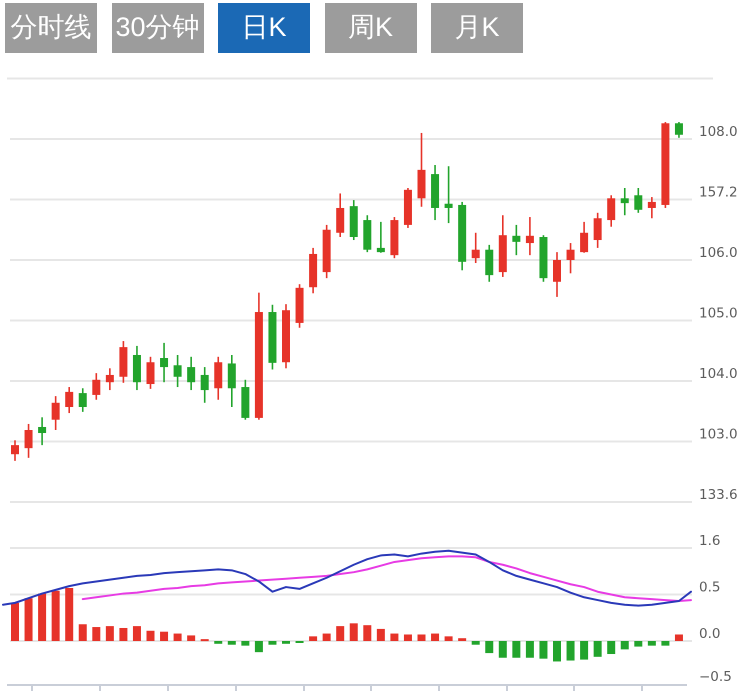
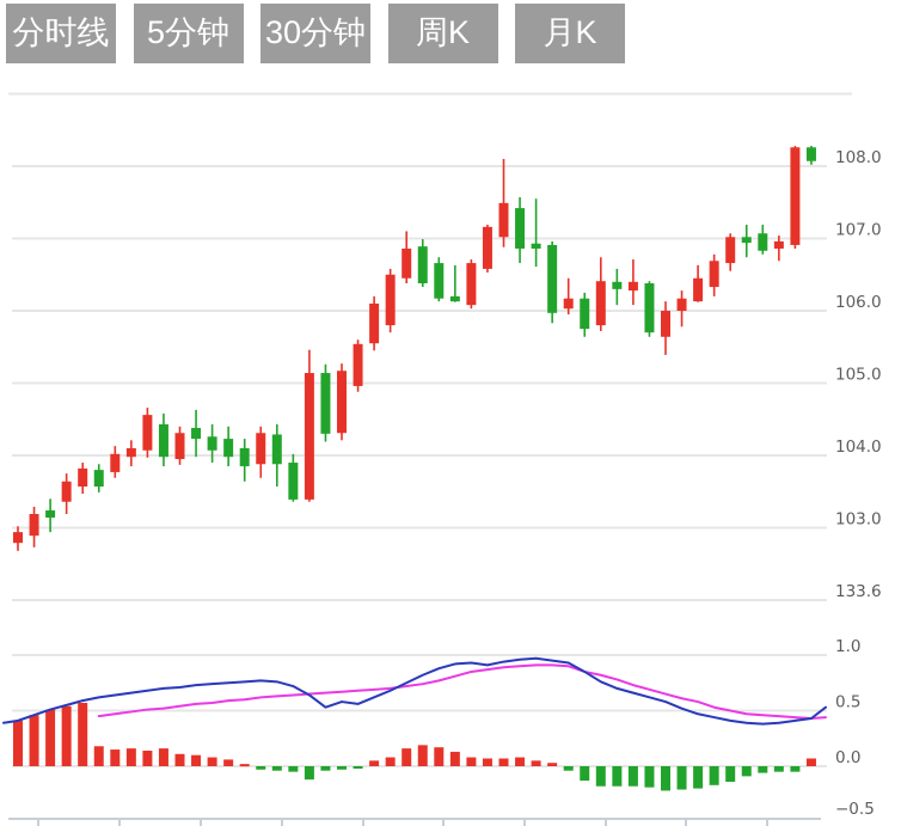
  分时线
+ 5分钟
  30分钟
- 日K
  周K
  月K
  108.0
- 157.2
+ 107.0
  106.0
  105.0
  104.0
  103.0
  133.6
- 1.6
+ 1.0
  0.5
  0.0
  −0.5
